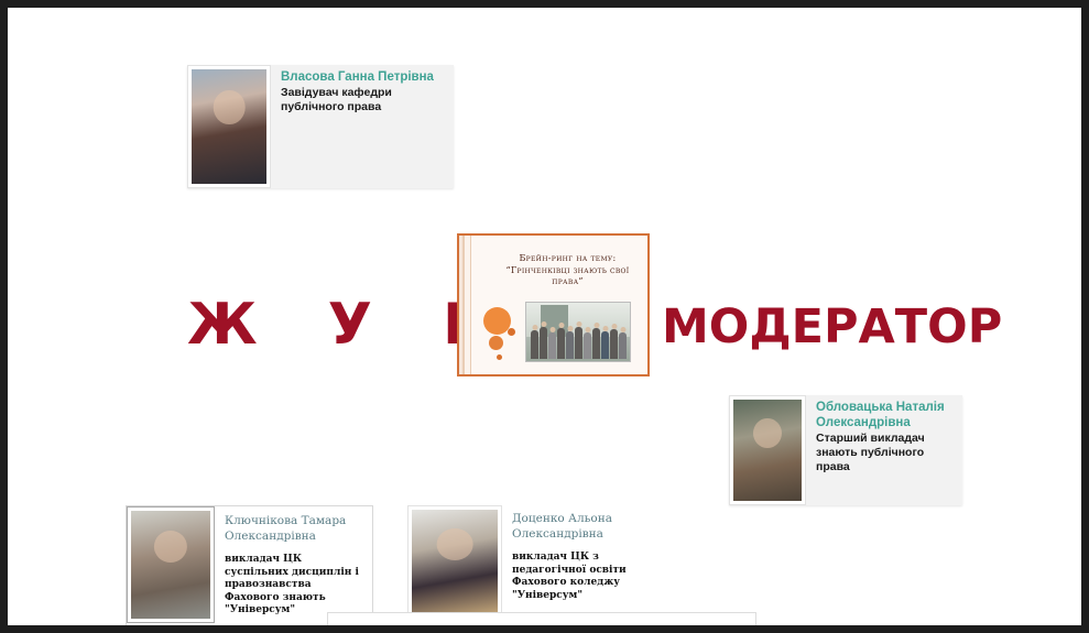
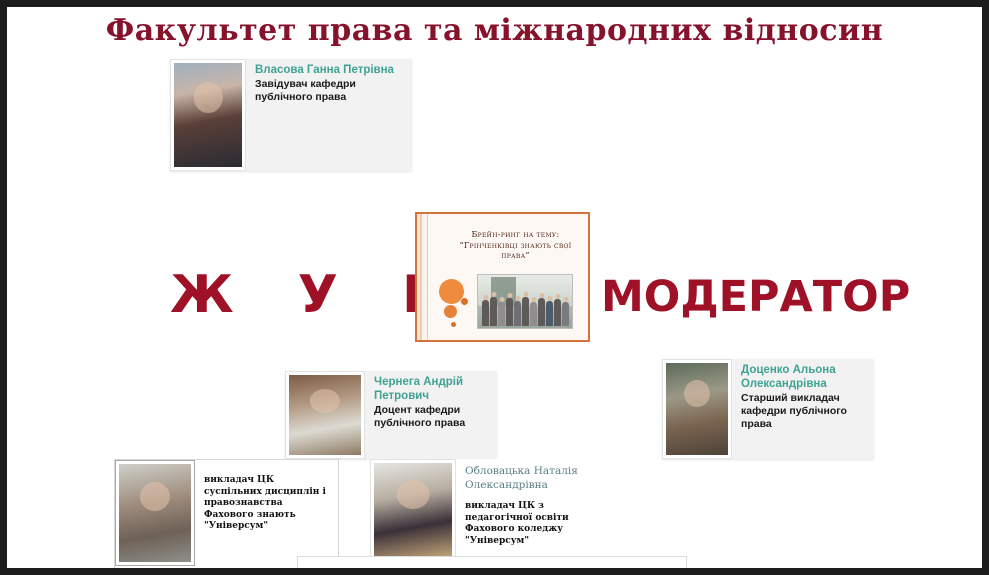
+ Факультет права та міжнародних відносин
  Власова Ганна Петрівна
  Завідувач кафедри публічного права
  Брейн-ринг на тему:
  “Грінченківці знають свої
  права”
  МОДЕРАТОР
+ Чернега Андрій Петрович
+ Доцент кафедри публічного права
- Обловацька Наталія Олександрівна
+ Доценко Альона Олександрівна
- Старший викладач знають публічного права
+ Старший викладач кафедри публічного права
- Ключнікова Тамара Олександрівна
  викладач ЦК суспільних дисциплін і правознавства Фахового знають "Універсум"
- Доценко Альона Олександрівна
+ Обловацька Наталія Олександрівна
  викладач ЦК з педагогічної освіти Фахового коледжу "Універсум"
